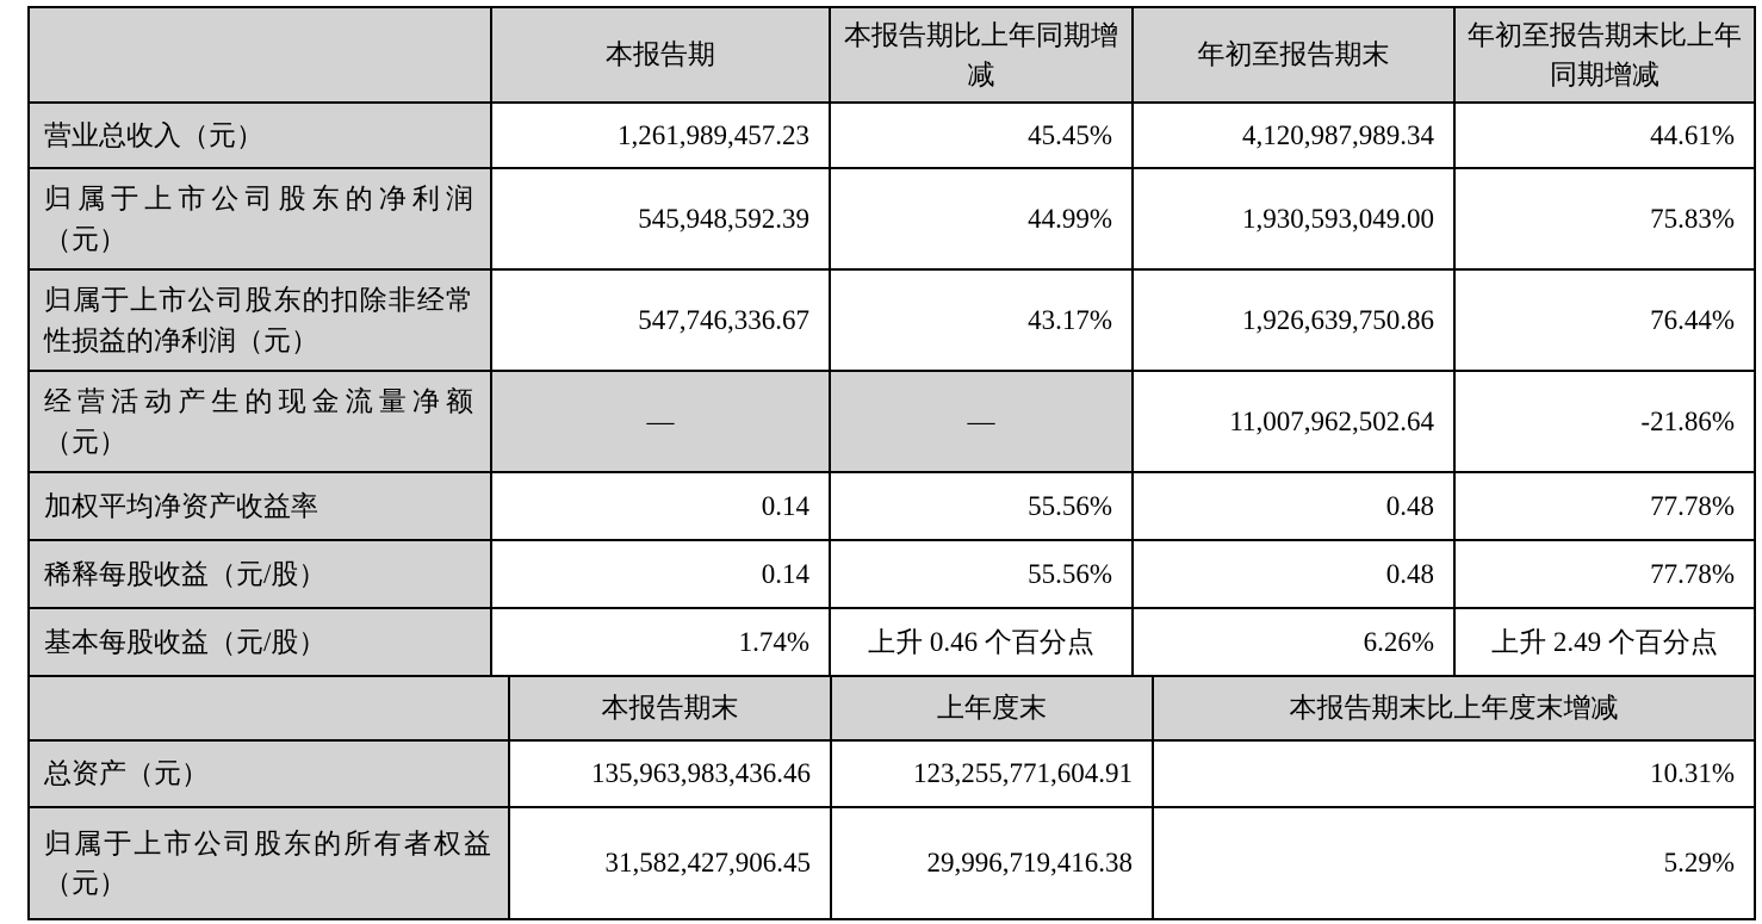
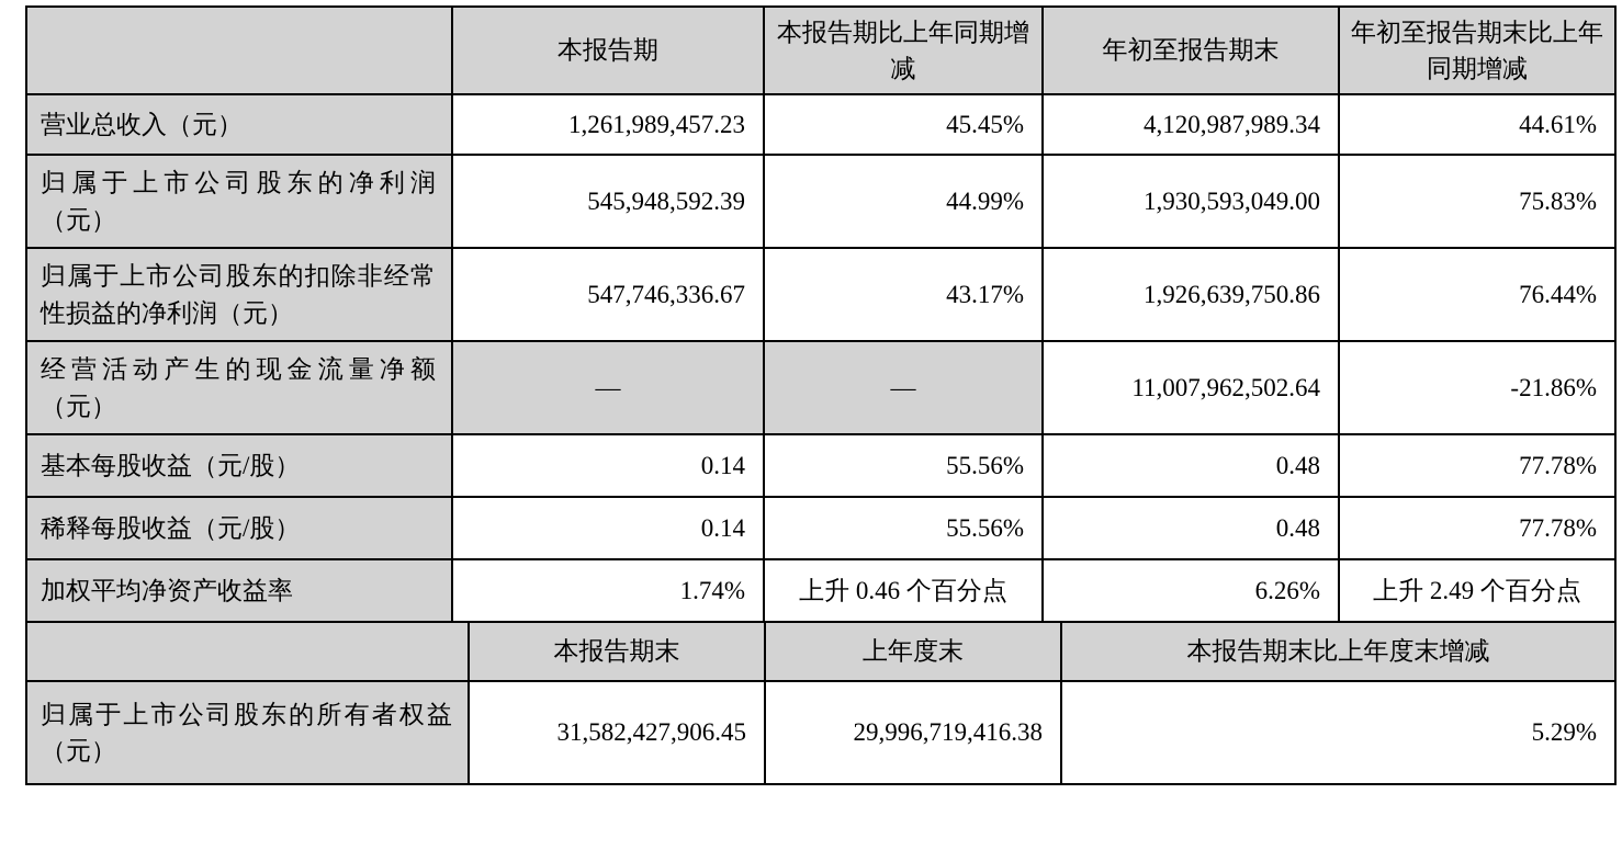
  	本报告期	本报告期比上年同期增减	年初至报告期末	年初至报告期末比上年同期增减
  营业总收入（元）	1,261,989,457.23	45.45%	4,120,987,989.34	44.61%
  归属于上市公司股东的净利润（元）	545,948,592.39	44.99%	1,930,593,049.00	75.83%
  归属于上市公司股东的扣除非经常性损益的净利润（元）	547,746,336.67	43.17%	1,926,639,750.86	76.44%
  经营活动产生的现金流量净额（元）	—	—	11,007,962,502.64	-21.86%
- 加权平均净资产收益率	0.14	55.56%	0.48	77.78%
+ 基本每股收益（元/股）	0.14	55.56%	0.48	77.78%
  稀释每股收益（元/股）	0.14	55.56%	0.48	77.78%
- 基本每股收益（元/股）	1.74%	上升 0.46 个百分点	6.26%	上升 2.49 个百分点
+ 加权平均净资产收益率	1.74%	上升 0.46 个百分点	6.26%	上升 2.49 个百分点
  	本报告期末	上年度末	本报告期末比上年度末增减
- 总资产（元）	135,963,983,436.46	123,255,771,604.91	10.31%
  归属于上市公司股东的所有者权益（元）	31,582,427,906.45	29,996,719,416.38	5.29%
